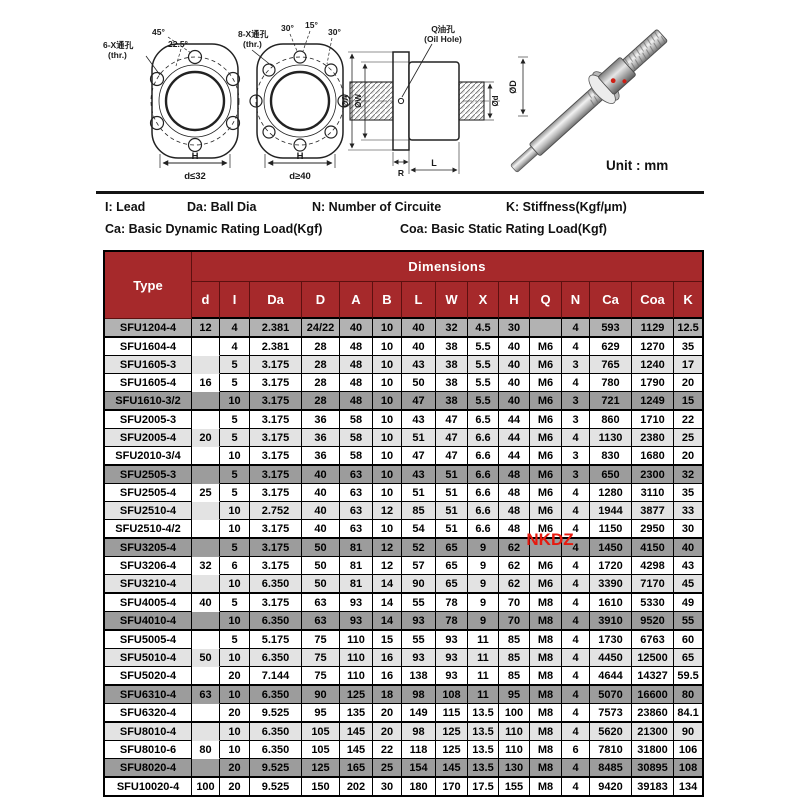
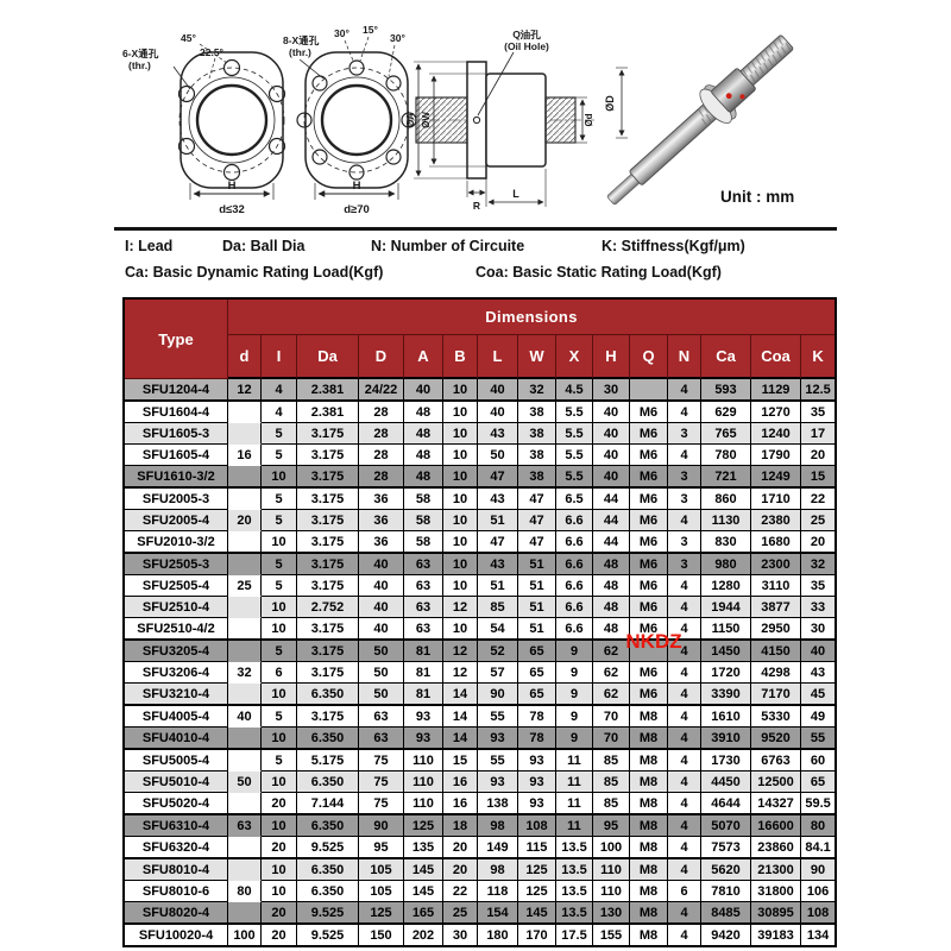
  6-X通孔
  (thr.)
  45°
  22.5°
  H
  d≤32
  8-X通孔
  (thr.)
  30°
  15°
  30°
  H
- d≥40
+ d≥70
  Q油孔
  (Oil Hole)
  R
  L
  Unit : mm
  I: Lead
  Da: Ball Dia
  N: Number of Circuite
  K: Stiffness(Kgf/μm)
  Ca: Basic Dynamic Rating Load(Kgf)
  Coa: Basic Static Rating Load(Kgf)
  Type	Dimensions
  d	I	Da	D	A	B	L	W	X	H	Q	N	Ca	Coa	K
  SFU1204-4	12	4	2.381	24/22	40	10	40	32	4.5	30		4	593	1129	12.5
  SFU1604-4		4	2.381	28	48	10	40	38	5.5	40	M6	4	629	1270	35
  SFU1605-3		5	3.175	28	48	10	43	38	5.5	40	M6	3	765	1240	17
  SFU1605-4	16	5	3.175	28	48	10	50	38	5.5	40	M6	4	780	1790	20
  SFU1610-3/2		10	3.175	28	48	10	47	38	5.5	40	M6	3	721	1249	15
  SFU2005-3		5	3.175	36	58	10	43	47	6.5	44	M6	3	860	1710	22
  SFU2005-4	20	5	3.175	36	58	10	51	47	6.6	44	M6	4	1130	2380	25
- SFU2010-3/4		10	3.175	36	58	10	47	47	6.6	44	M6	3	830	1680	20
+ SFU2010-3/2		10	3.175	36	58	10	47	47	6.6	44	M6	3	830	1680	20
- SFU2505-3		5	3.175	40	63	10	43	51	6.6	48	M6	3	650	2300	32
+ SFU2505-3		5	3.175	40	63	10	43	51	6.6	48	M6	3	980	2300	32
  SFU2505-4	25	5	3.175	40	63	10	51	51	6.6	48	M6	4	1280	3110	35
  SFU2510-4		10	2.752	40	63	12	85	51	6.6	48	M6	4	1944	3877	33
  SFU2510-4/2		10	3.175	40	63	10	54	51	6.6	48	M6	4	1150	2950	30
  SFU3205-4		5	3.175	50	81	12	52	65	9	62		4	1450	4150	40
  SFU3206-4	32	6	3.175	50	81	12	57	65	9	62	M6	4	1720	4298	43
  SFU3210-4		10	6.350	50	81	14	90	65	9	62	M6	4	3390	7170	45
  SFU4005-4	40	5	3.175	63	93	14	55	78	9	70	M8	4	1610	5330	49
  SFU4010-4		10	6.350	63	93	14	93	78	9	70	M8	4	3910	9520	55
  SFU5005-4		5	5.175	75	110	15	55	93	11	85	M8	4	1730	6763	60
  SFU5010-4	50	10	6.350	75	110	16	93	93	11	85	M8	4	4450	12500	65
  SFU5020-4		20	7.144	75	110	16	138	93	11	85	M8	4	4644	14327	59.5
  SFU6310-4	63	10	6.350	90	125	18	98	108	11	95	M8	4	5070	16600	80
  SFU6320-4		20	9.525	95	135	20	149	115	13.5	100	M8	4	7573	23860	84.1
  SFU8010-4		10	6.350	105	145	20	98	125	13.5	110	M8	4	5620	21300	90
  SFU8010-6	80	10	6.350	105	145	22	118	125	13.5	110	M8	6	7810	31800	106
  SFU8020-4		20	9.525	125	165	25	154	145	13.5	130	M8	4	8485	30895	108
  SFU10020-4	100	20	9.525	150	202	30	180	170	17.5	155	M8	4	9420	39183	134
  NKDZ
